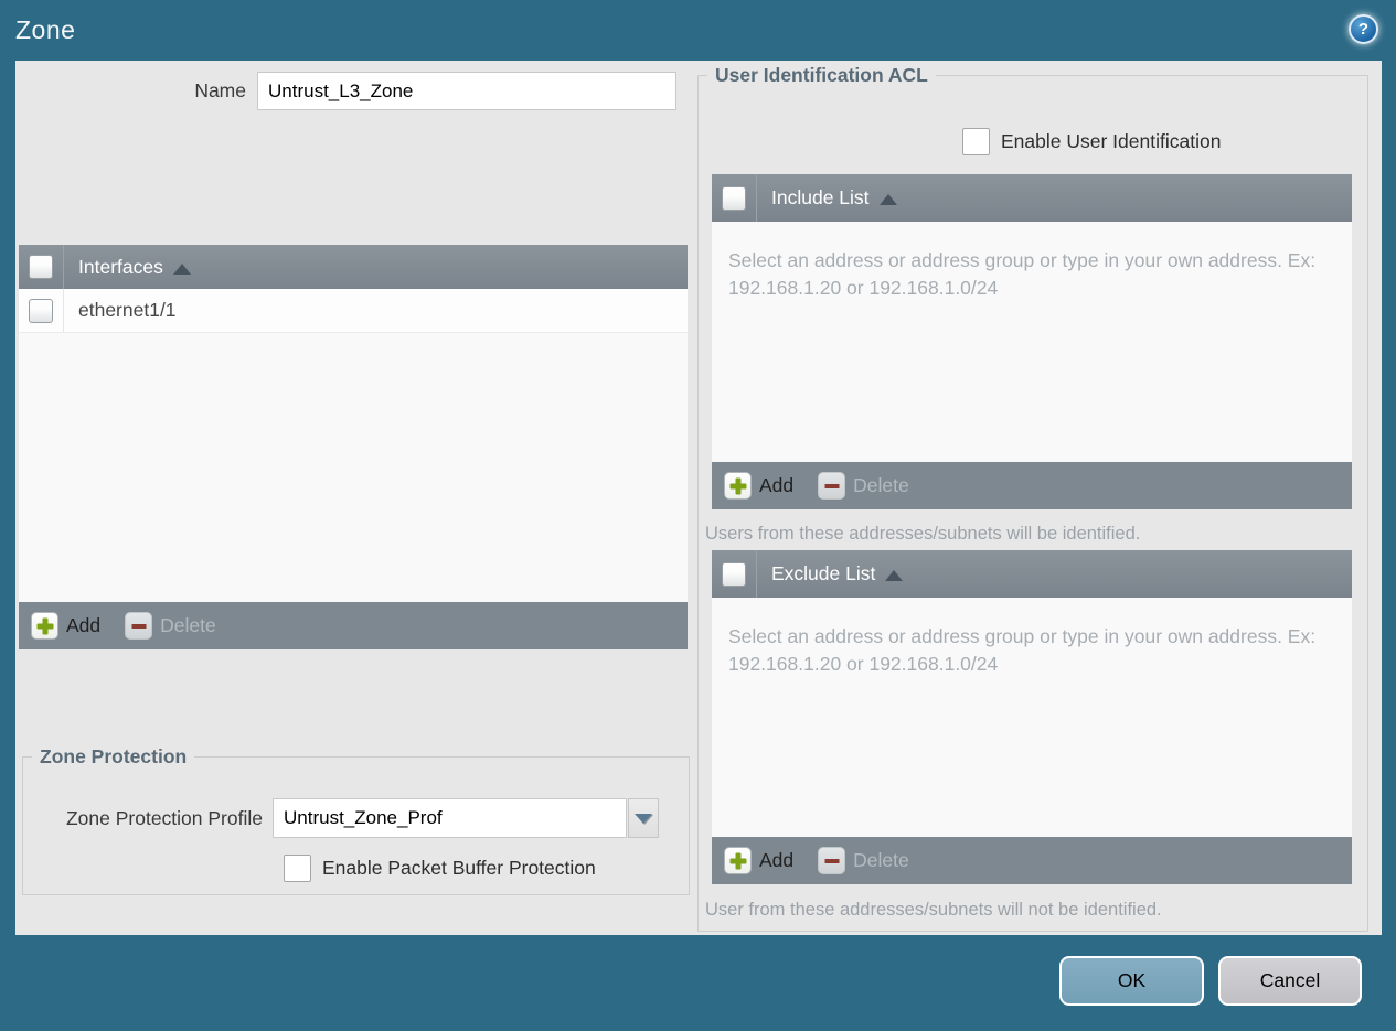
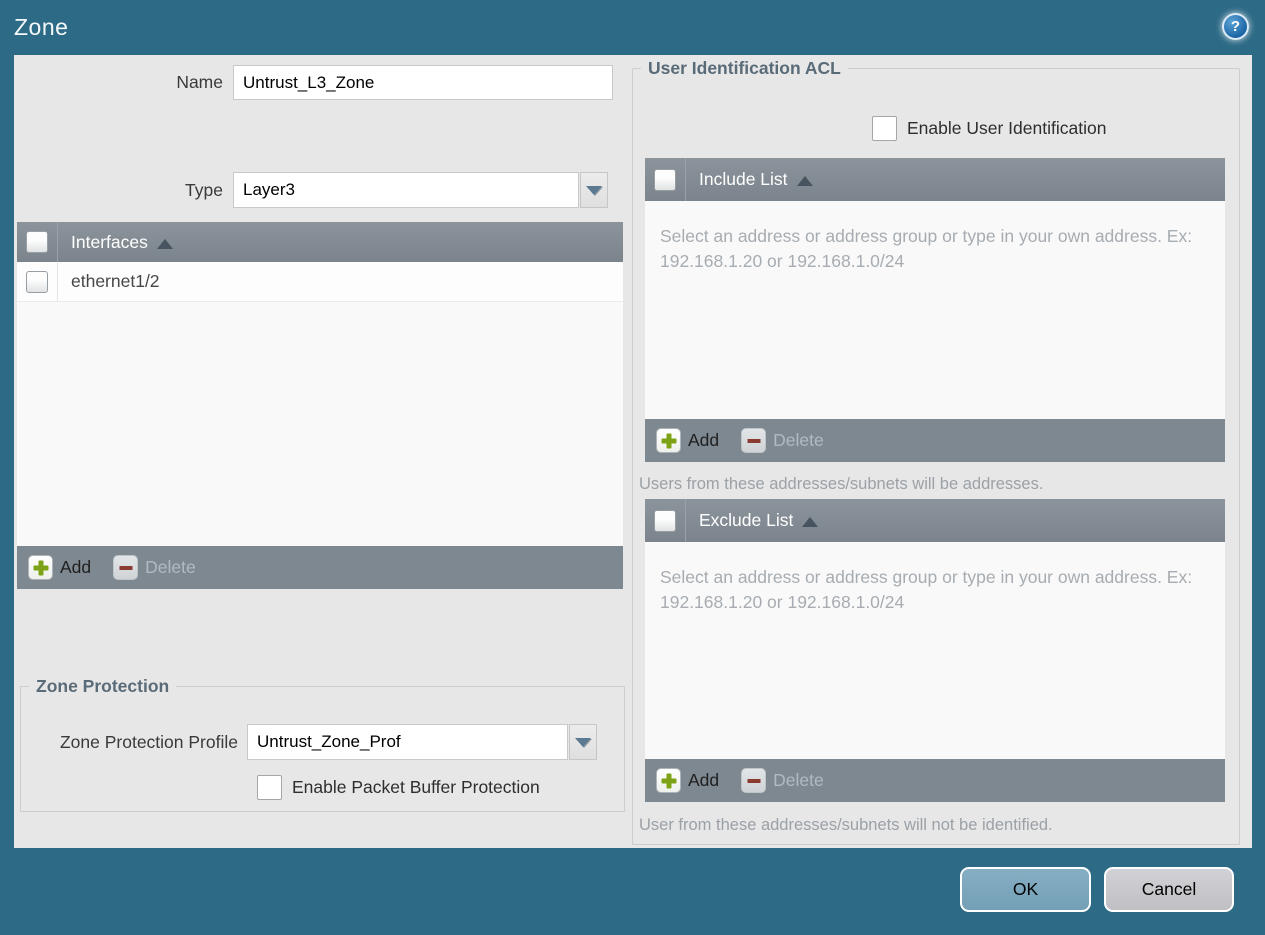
  Zone
  ?
  Name
  Untrust_L3_Zone
+ Type
+ Layer3
  Interfaces
- ethernet1/1
+ ethernet1/2
  Add
  Delete
  Zone Protection
  Zone Protection Profile
  Untrust_Zone_Prof
  Enable Packet Buffer Protection
  User Identification ACL
  Enable User Identification
  Include List
  Select an address or address group or type in your own address. Ex: 192.168.1.20 or 192.168.1.0/24
  Add
  Delete
- Users from these addresses/subnets will be identified.
+ Users from these addresses/subnets will be addresses.
  Exclude List
  Select an address or address group or type in your own address. Ex: 192.168.1.20 or 192.168.1.0/24
  Add
  Delete
  User from these addresses/subnets will not be identified.
  OK
  Cancel
